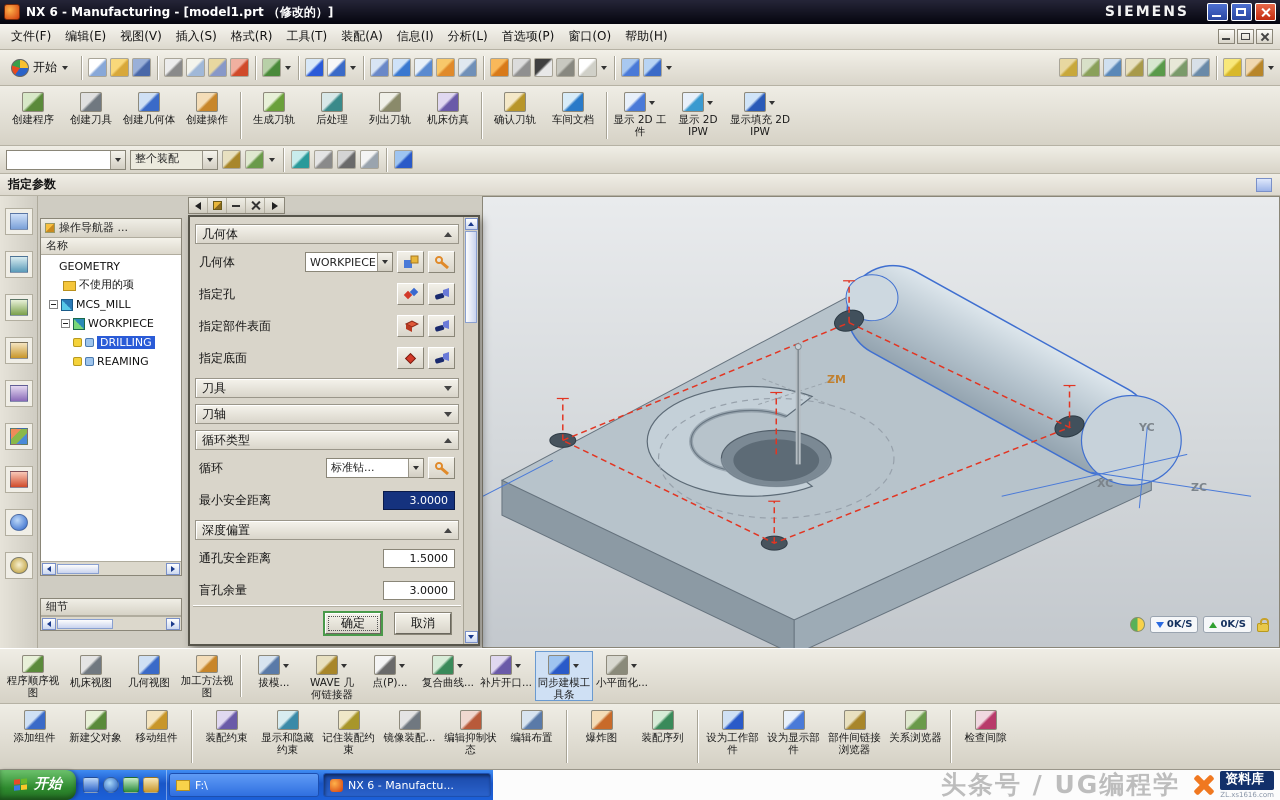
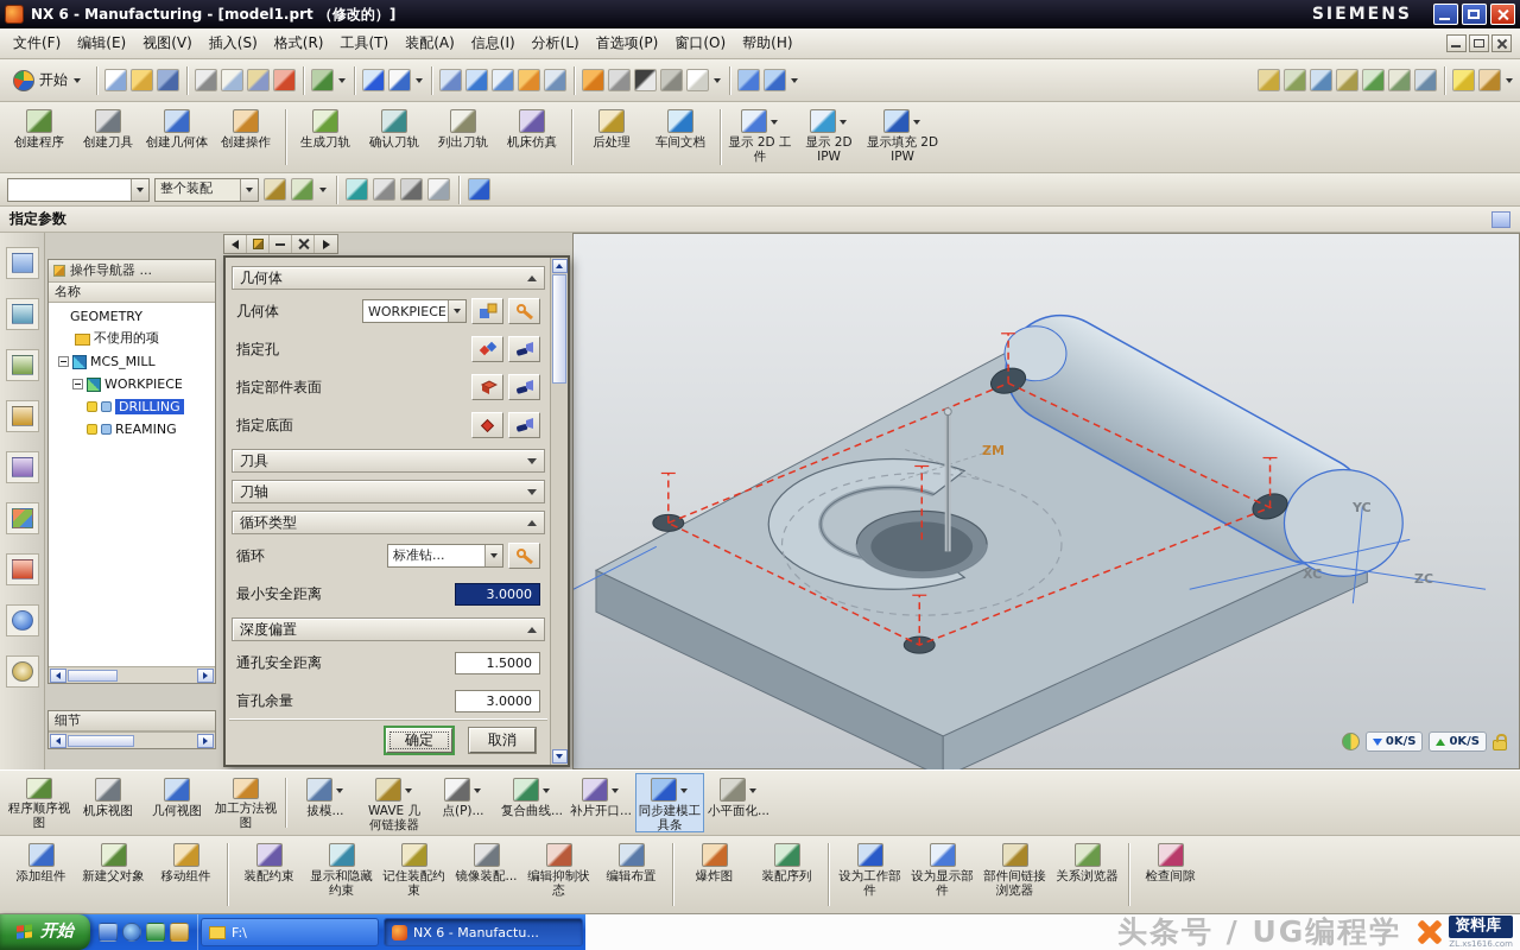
  NX 6 - Manufacturing - [model1.prt （修改的）]
  SIEMENS
  文件(F)
  编辑(E)
  视图(V)
  插入(S)
  格式(R)
  工具(T)
  装配(A)
  信息(I)
  分析(L)
  首选项(P)
  窗口(O)
  帮助(H)
  开始
  创建程序
  创建刀具
  创建几何体
  创建操作
  生成刀轨
- 后处理
+ 确认刀轨
  列出刀轨
  机床仿真
- 确认刀轨
+ 后处理
  车间文档
  显示 2D 工件
  显示 2D IPW
  显示填充 2D IPW
  整个装配
  指定参数
  操作导航器 ...
  名称
  GEOMETRY
  不使用的项
  MCS_MILL
  WORKPIECE
  DRILLING
  REAMING
  细节
  ZM
  YC
  XC
  ZC
  0K/S
  0K/S
  几何体
  几何体
  WORKPIECE
  指定孔
  指定部件表面
  指定底面
  刀具
  刀轴
  循环类型
  循环
  标准钻...
  最小安全距离
  3.0000
  深度偏置
  通孔安全距离
  1.5000
  盲孔余量
  3.0000
  确定
  取消
  程序顺序视图
  机床视图
  几何视图
  加工方法视图
  拔模...
  WAVE 几何链接器
  点(P)...
  复合曲线...
  补片开口...
  同步建模工具条
  小平面化...
  添加组件
  新建父对象
  移动组件
  装配约束
  显示和隐藏约束
  记住装配约束
  镜像装配...
  编辑抑制状态
  编辑布置
  爆炸图
  装配序列
  设为工作部件
  设为显示部件
  部件间链接浏览器
  关系浏览器
  检查间隙
  开始
  F:\
  NX 6 - Manufactu...
  头条号 / UG编程学
  资料库
  ZL.xs1616.com
